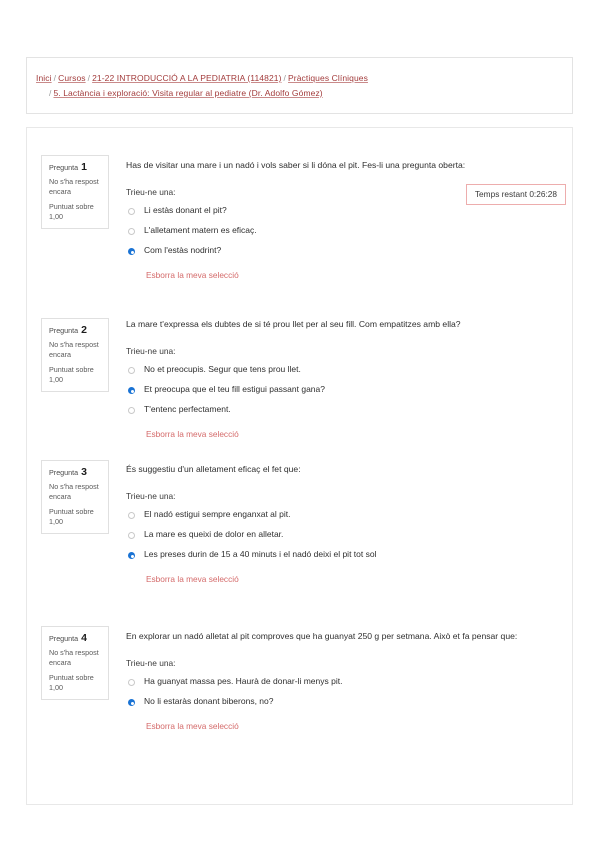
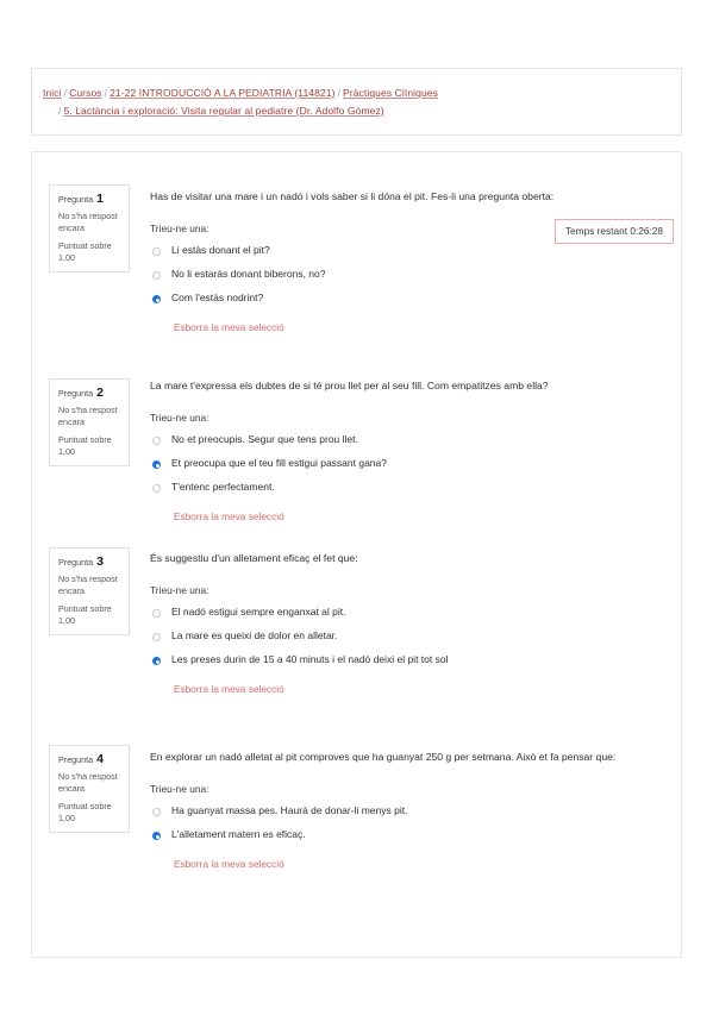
  Inici / Cursos / 21-22 INTRODUCCIÓ A LA PEDIATRIA (114821) / Pràctiques Clíniques
  / 5. Lactància i exploració: Visita regular al pediatre (Dr. Adolfo Gómez)
  Temps restant 0:26:28
  Pregunta 1
  No s'ha respost encara
  Puntuat sobre
  1,00
  Has de visitar una mare i un nadó i vols saber si li dóna el pit. Fes-li una pregunta oberta:
  Trieu-ne una:
  Li estàs donant el pit?
- L'alletament matern es eficaç.
+ No li estaràs donant biberons, no?
  Com l'estàs nodrint?
  Esborra la meva selecció
  Pregunta 2
  No s'ha respost encara
  Puntuat sobre
  1,00
  La mare t'expressa els dubtes de si té prou llet per al seu fill. Com empatitzes amb ella?
  Trieu-ne una:
  No et preocupis. Segur que tens prou llet.
  Et preocupa que el teu fill estigui passant gana?
  T'entenc perfectament.
  Esborra la meva selecció
  Pregunta 3
  No s'ha respost encara
  Puntuat sobre
  1,00
  És suggestiu d'un alletament eficaç el fet que:
  Trieu-ne una:
  El nadó estigui sempre enganxat al pit.
  La mare es queixi de dolor en alletar.
  Les preses durin de 15 a 40 minuts i el nadó deixi el pit tot sol
  Esborra la meva selecció
  Pregunta 4
  No s'ha respost encara
  Puntuat sobre
  1,00
  En explorar un nadó alletat al pit comproves que ha guanyat 250 g per setmana. Això et fa pensar que:
  Trieu-ne una:
  Ha guanyat massa pes. Haurà de donar-li menys pit.
- No li estaràs donant biberons, no?
+ L'alletament matern es eficaç.
  Esborra la meva selecció
